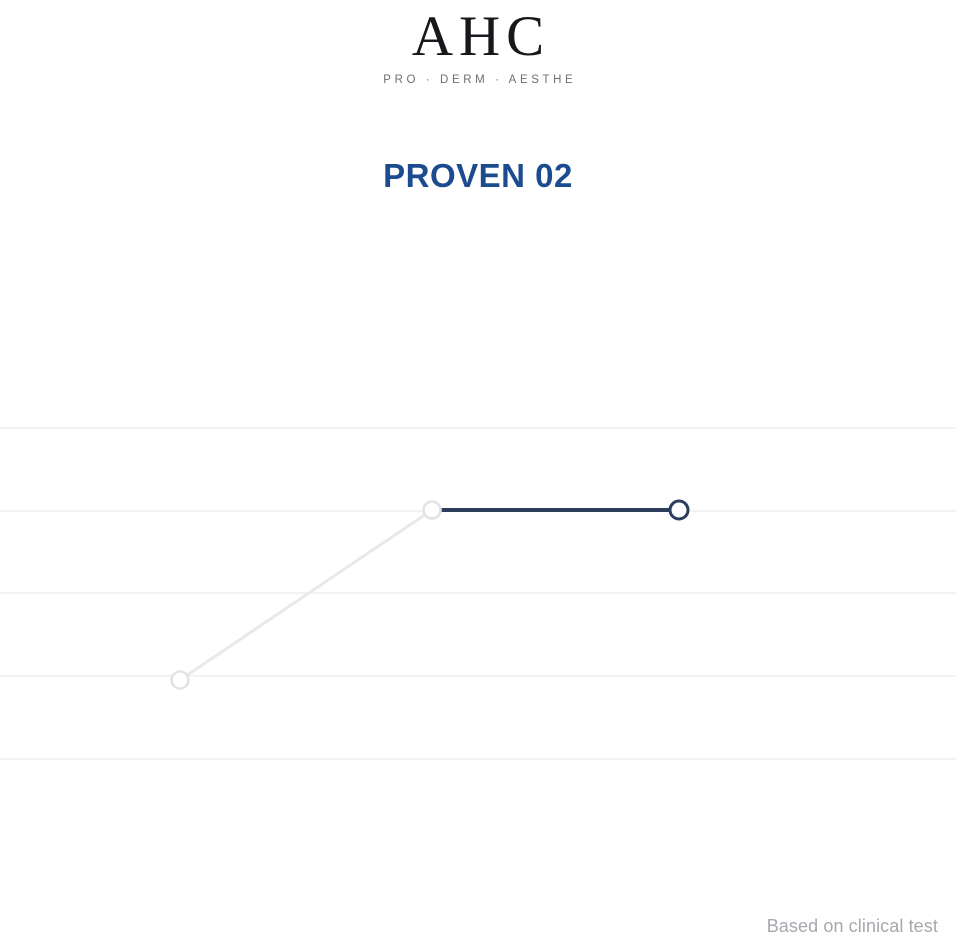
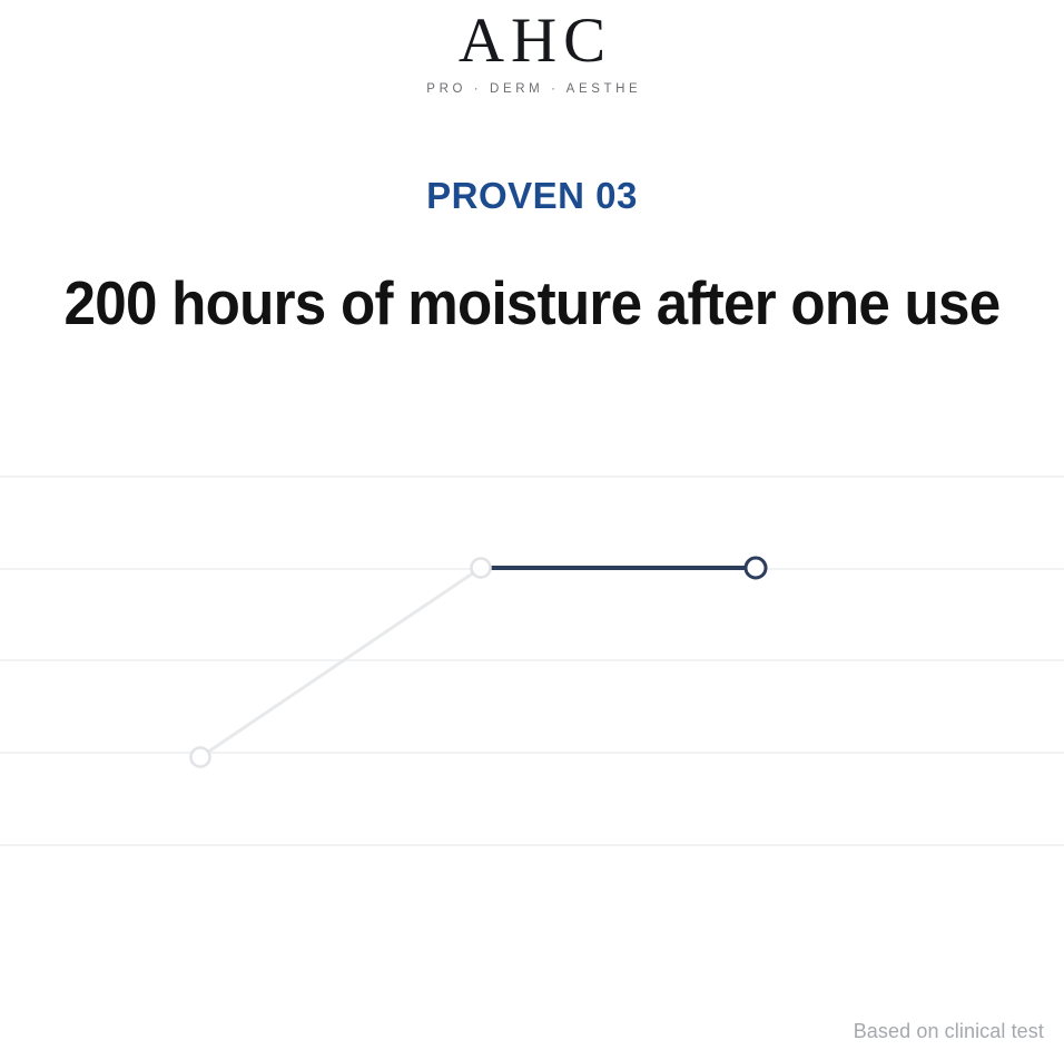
  AHC
  PRO · DERM · AESTHE
- PROVEN 02
+ PROVEN 03
+ 200 hours of moisture after one use
  Based on clinical test
